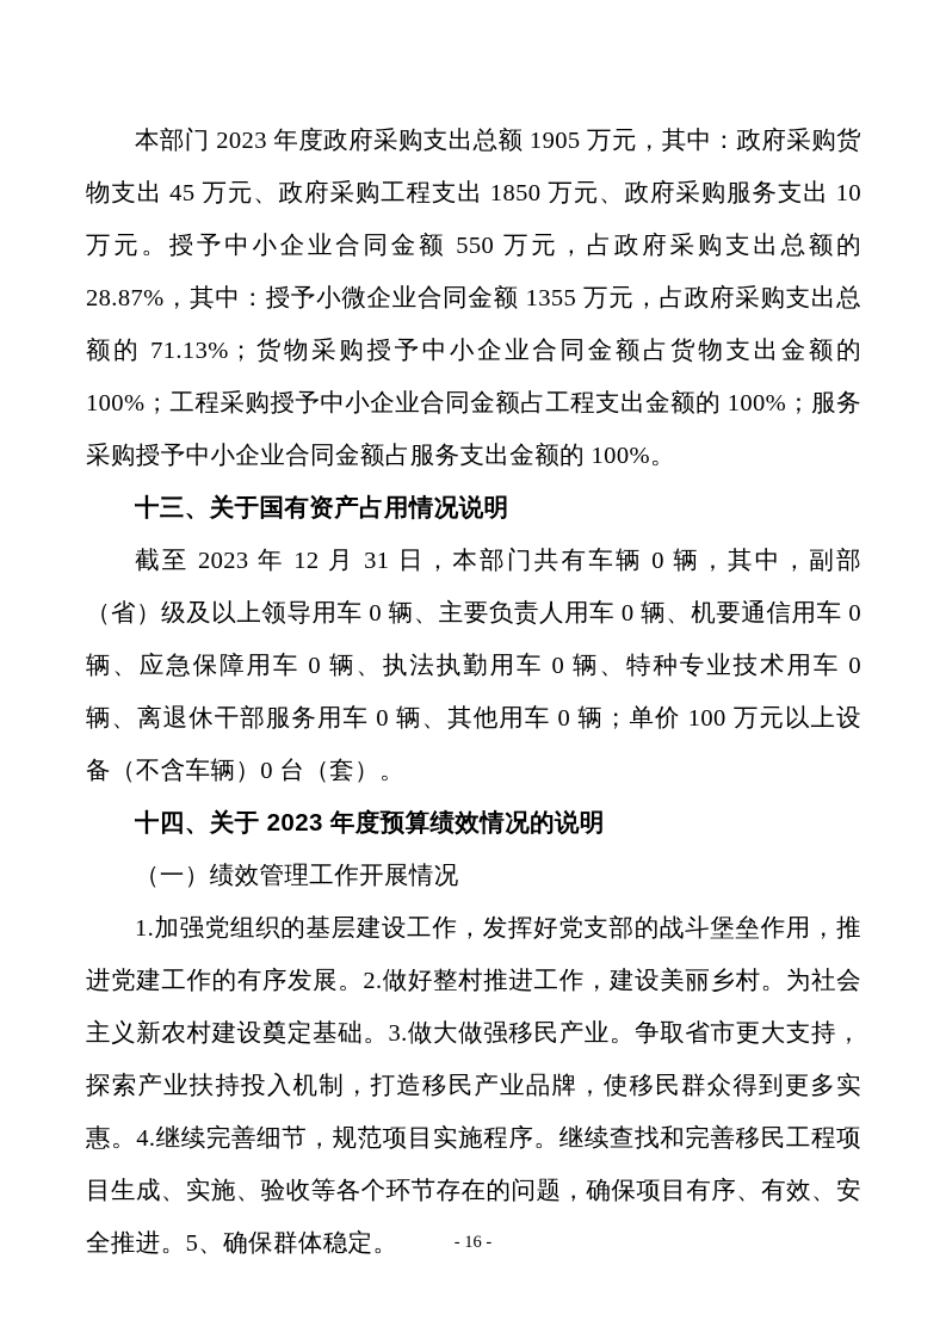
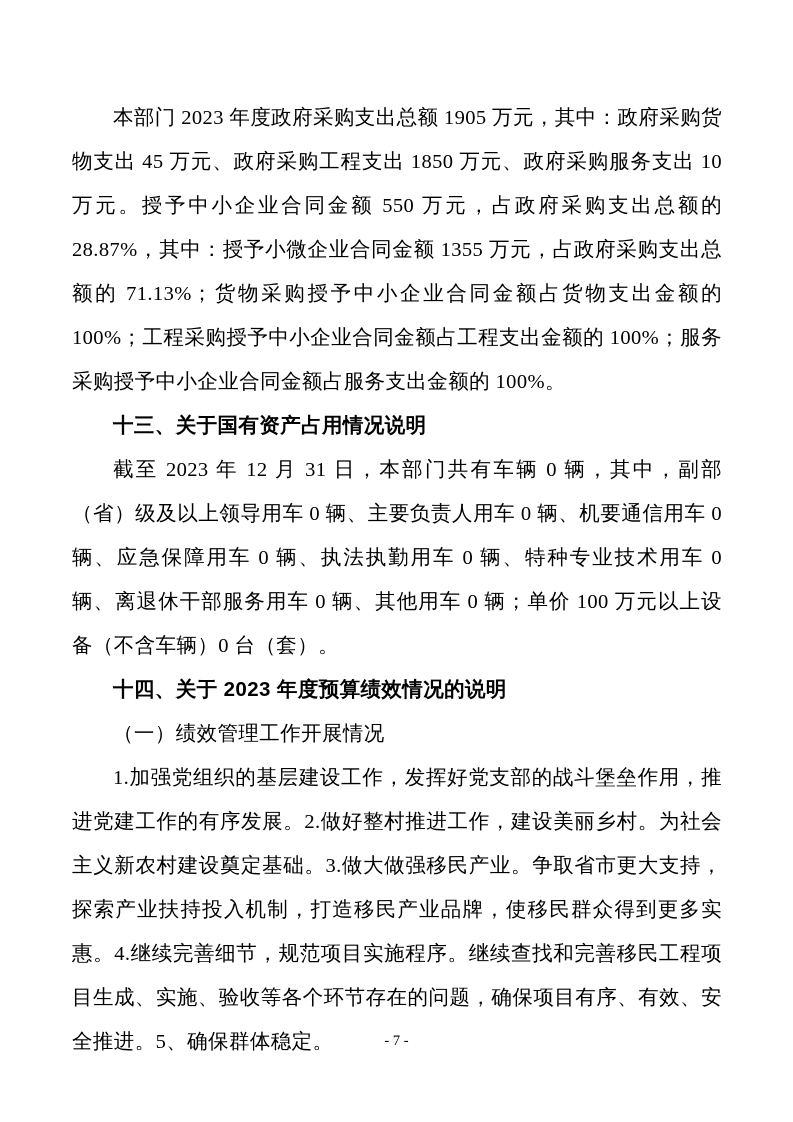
  本部门 2023 年度政府采购支出总额 1905 万元，其中：政府采购货物支出 45 万元、政府采购工程支出 1850 万元、政府采购服务支出 10 万元。授予中小企业合同金额 550 万元，占政府采购支出总额的 28.87%，其中：授予小微企业合同金额 1355 万元，占政府采购支出总额的 71.13%；货物采购授予中小企业合同金额占货物支出金额的 100%；工程采购授予中小企业合同金额占工程支出金额的 100%；服务采购授予中小企业合同金额占服务支出金额的 100%。
  十三、关于国有资产占用情况说明
  截至 2023 年 12 月 31 日，本部门共有车辆 0 辆，其中，副部（省）级及以上领导用车 0 辆、主要负责人用车 0 辆、机要通信用车 0 辆、应急保障用车 0 辆、执法执勤用车 0 辆、特种专业技术用车 0 辆、离退休干部服务用车 0 辆、其他用车 0 辆；单价 100 万元以上设备（不含车辆）0 台（套）。
  十四、关于 2023 年度预算绩效情况的说明
  （一）绩效管理工作开展情况
  1.加强党组织的基层建设工作，发挥好党支部的战斗堡垒作用，推进党建工作的有序发展。2.做好整村推进工作，建设美丽乡村。为社会主义新农村建设奠定基础。3.做大做强移民产业。争取省市更大支持，探索产业扶持投入机制，打造移民产业品牌，使移民群众得到更多实惠。4.继续完善细节，规范项目实施程序。继续查找和完善移民工程项目生成、实施、验收等各个环节存在的问题，确保项目有序、有效、安全推进。5、确保群体稳定。
- - 16 -
+ - 7 -
